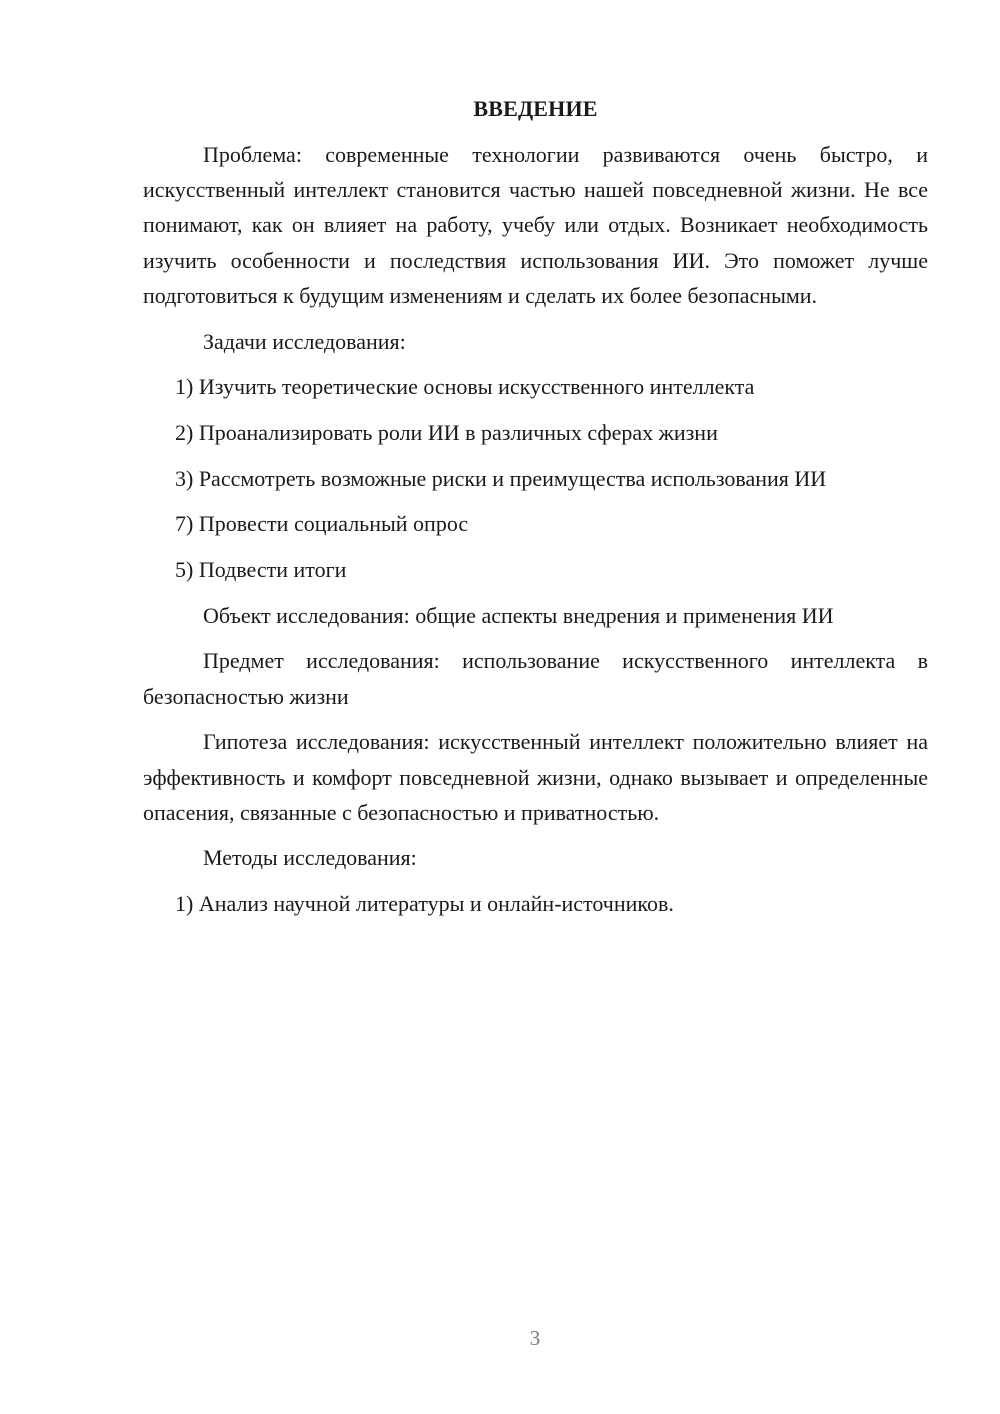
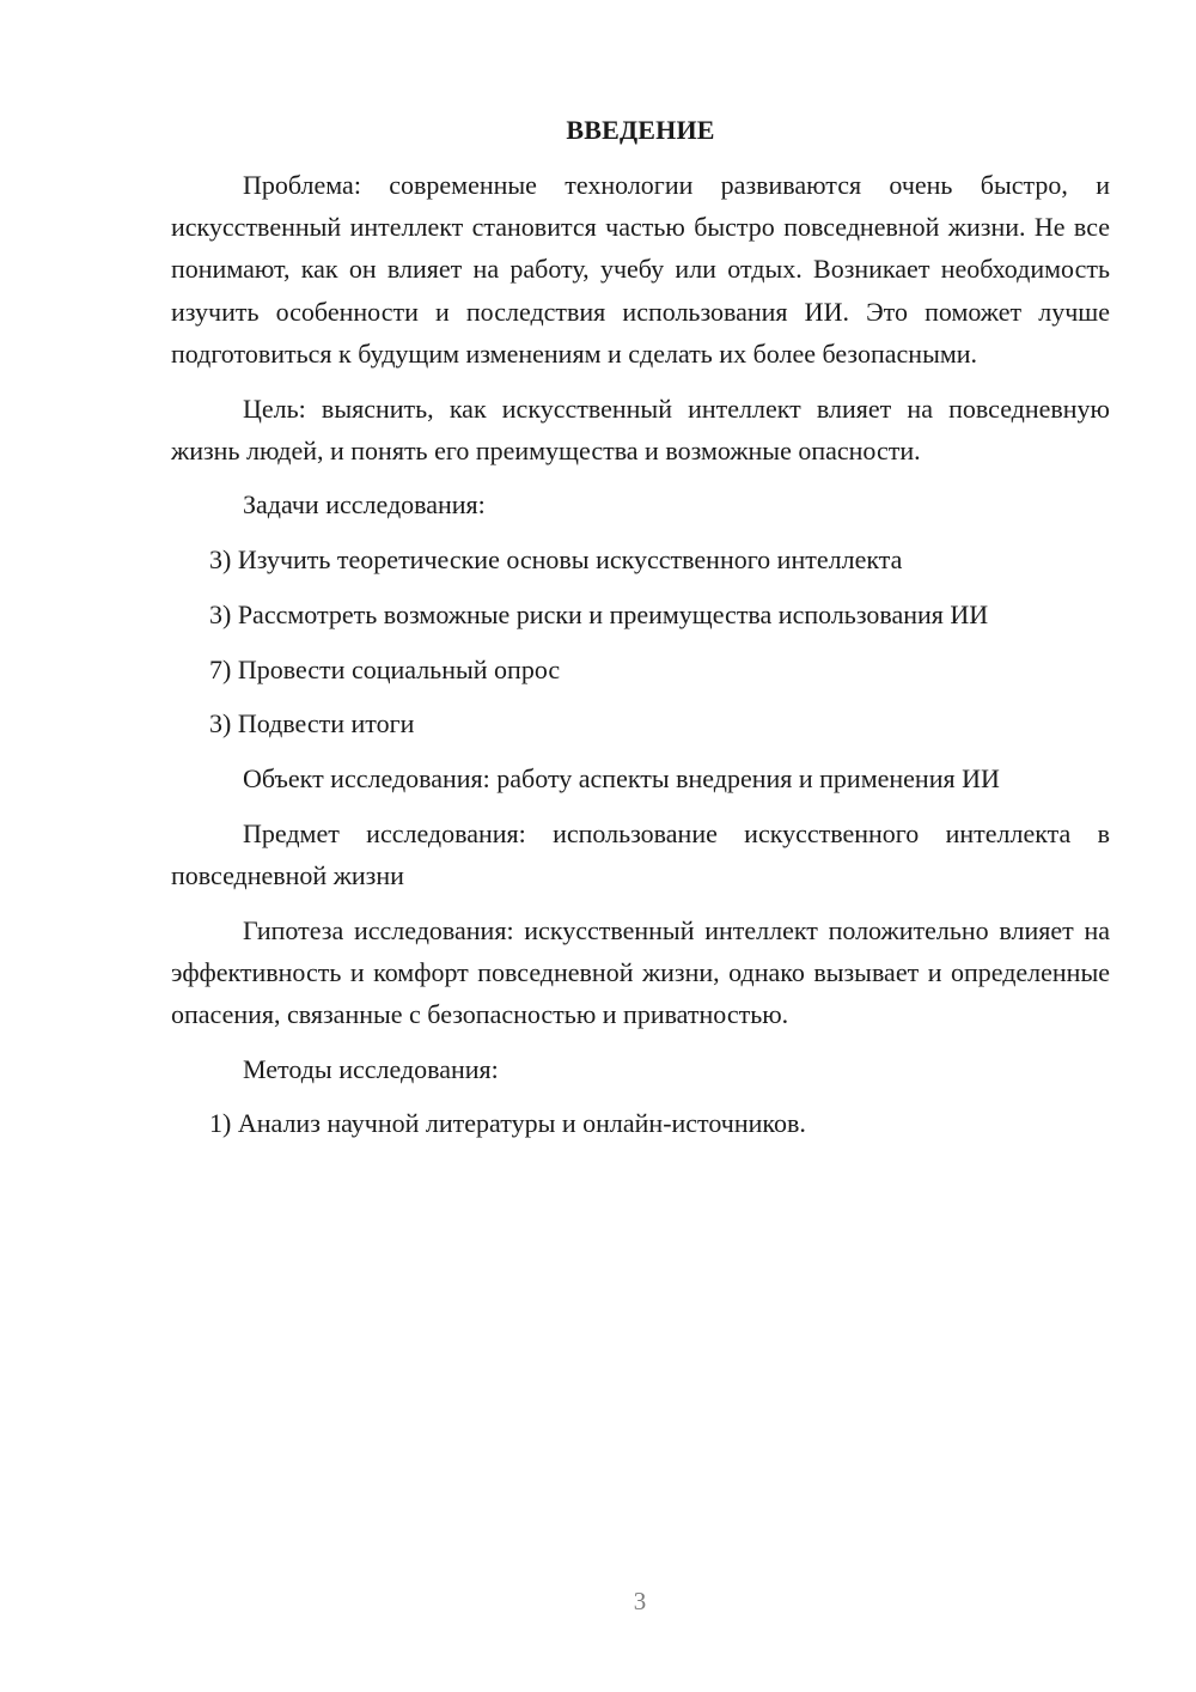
  ВВЕДЕНИЕ
- Проблема: современные технологии развиваются очень быстро, и искусственный интеллект становится частью нашей повседневной жизни. Не все понимают, как он влияет на работу, учебу или отдых. Возникает необходимость изучить особенности и последствия использования ИИ. Это поможет лучше подготовиться к будущим изменениям и сделать их более безопасными.
+ Проблема: современные технологии развиваются очень быстро, и искусственный интеллект становится частью быстро повседневной жизни. Не все понимают, как он влияет на работу, учебу или отдых. Возникает необходимость изучить особенности и последствия использования ИИ. Это поможет лучше подготовиться к будущим изменениям и сделать их более безопасными.
+ Цель: выяснить, как искусственный интеллект влияет на повседневную жизнь людей, и понять его преимущества и возможные опасности.
  Задачи исследования:
- 1) Изучить теоретические основы искусственного интеллекта
+ 3) Изучить теоретические основы искусственного интеллекта
- 2) Проанализировать роли ИИ в различных сферах жизни
  3) Рассмотреть возможные риски и преимущества использования ИИ
  7) Провести социальный опрос
- 5) Подвести итоги
+ 3) Подвести итоги
- Объект исследования: общие аспекты внедрения и применения ИИ
+ Объект исследования: работу аспекты внедрения и применения ИИ
- Предмет исследования: использование искусственного интеллекта в безопасностью жизни
+ Предмет исследования: использование искусственного интеллекта в повседневной жизни
  Гипотеза исследования: искусственный интеллект положительно влияет на эффективность и комфорт повседневной жизни, однако вызывает и определенные опасения, связанные с безопасностью и приватностью.
  Методы исследования:
  1) Анализ научной литературы и онлайн-источников.
  3
